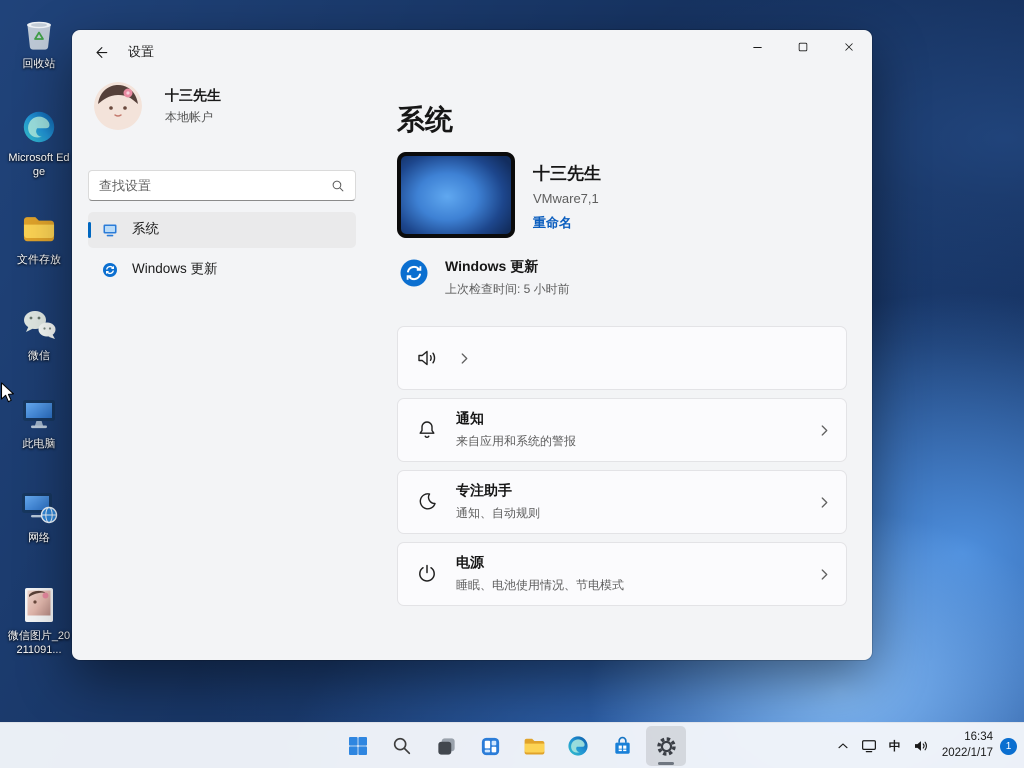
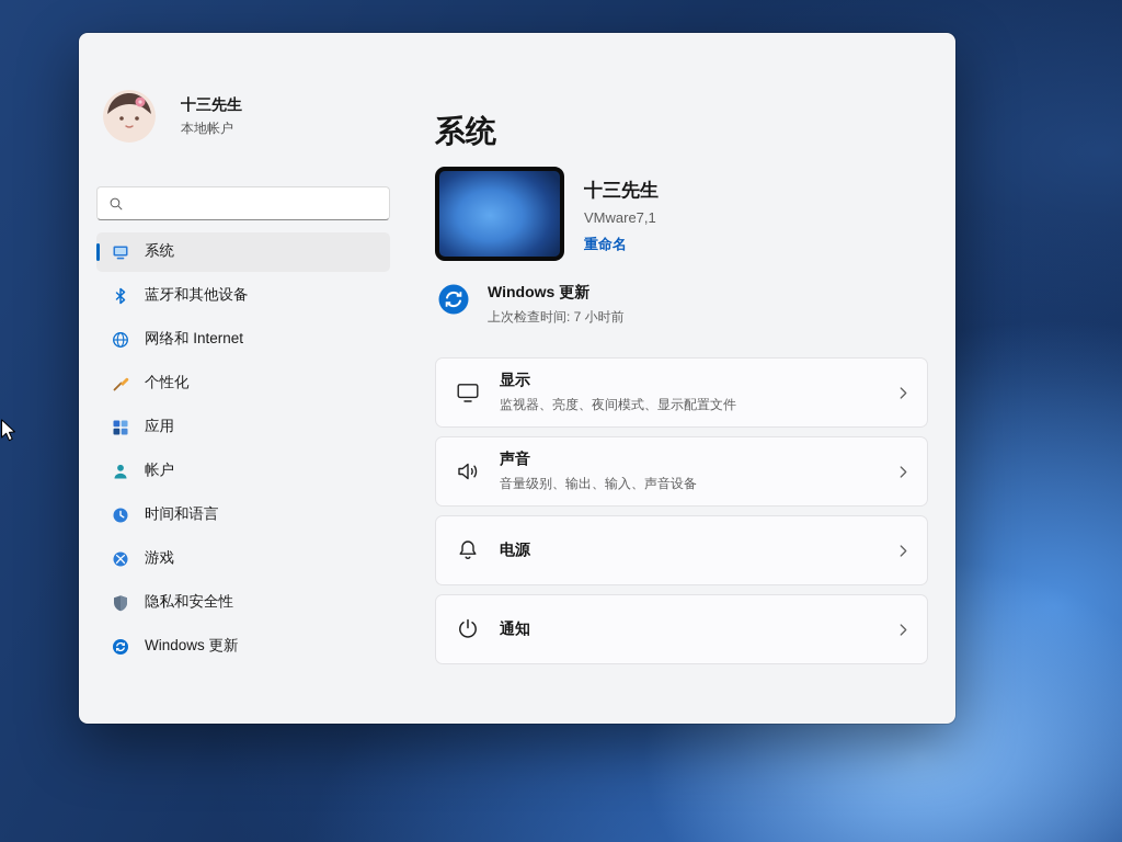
- 回收站
- Microsoft Edge
- 文件存放
- 微信
- 此电脑
- 网络
- 微信图片_20211091...
- 设置
  十三先生
  本地帐户
- 查找设置
  系统
+ 蓝牙和其他设备
+ 网络和 Internet
+ 个性化
+ 应用
+ 帐户
+ 时间和语言
+ 游戏
+ 隐私和安全性
  Windows 更新
  系统
  十三先生
  VMware7,1
  重命名
  Windows 更新
- 上次检查时间: 5 小时前
+ 上次检查时间: 7 小时前
+ 显示
+ 监视器、亮度、夜间模式、显示配置文件
+ 声音
+ 音量级别、输出、输入、声音设备
- 通知
+ 电源
- 来自应用和系统的警报
- 专注助手
- 通知、自动规则
- 电源
+ 通知
- 睡眠、电池使用情况、节电模式
- 中
- 16:34
- 2022/1/17
- 1
